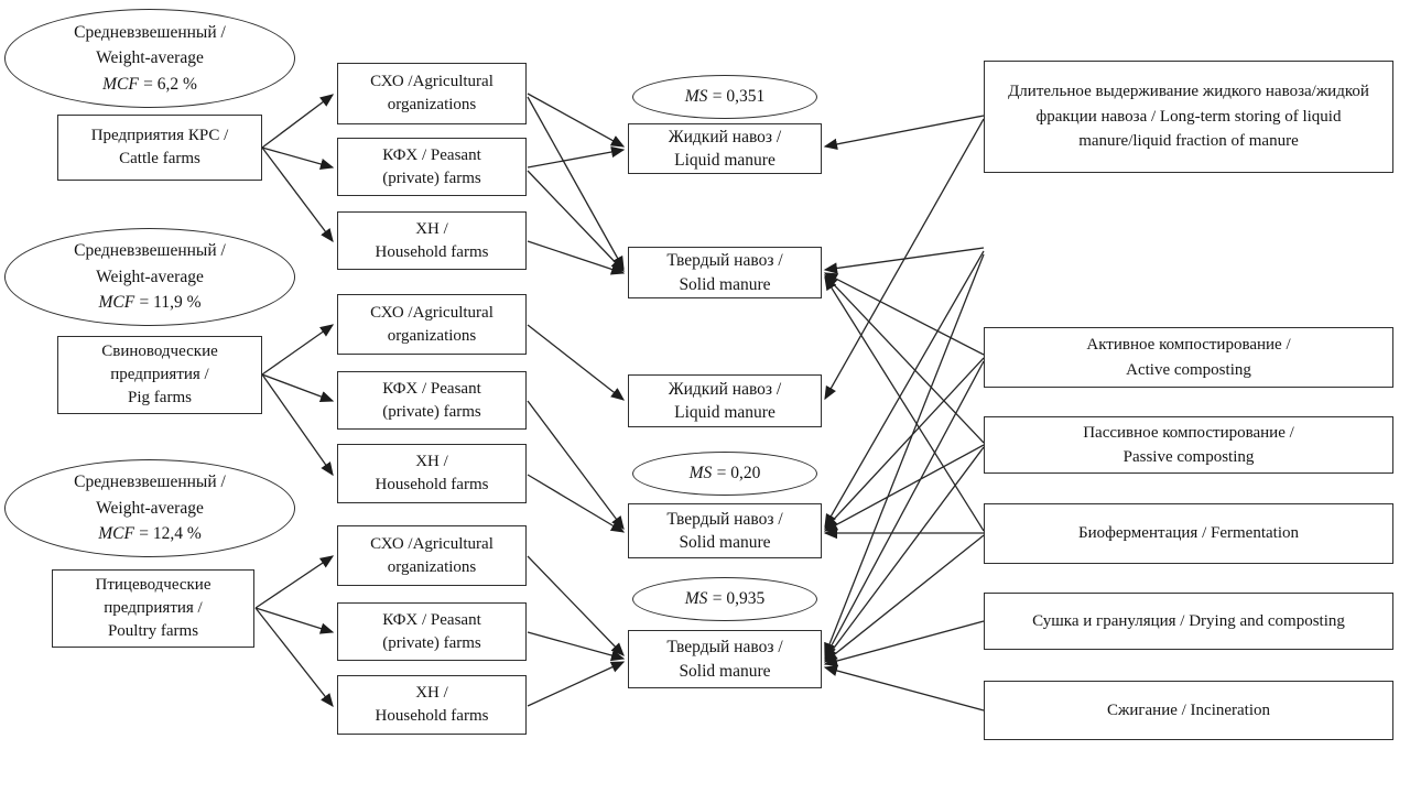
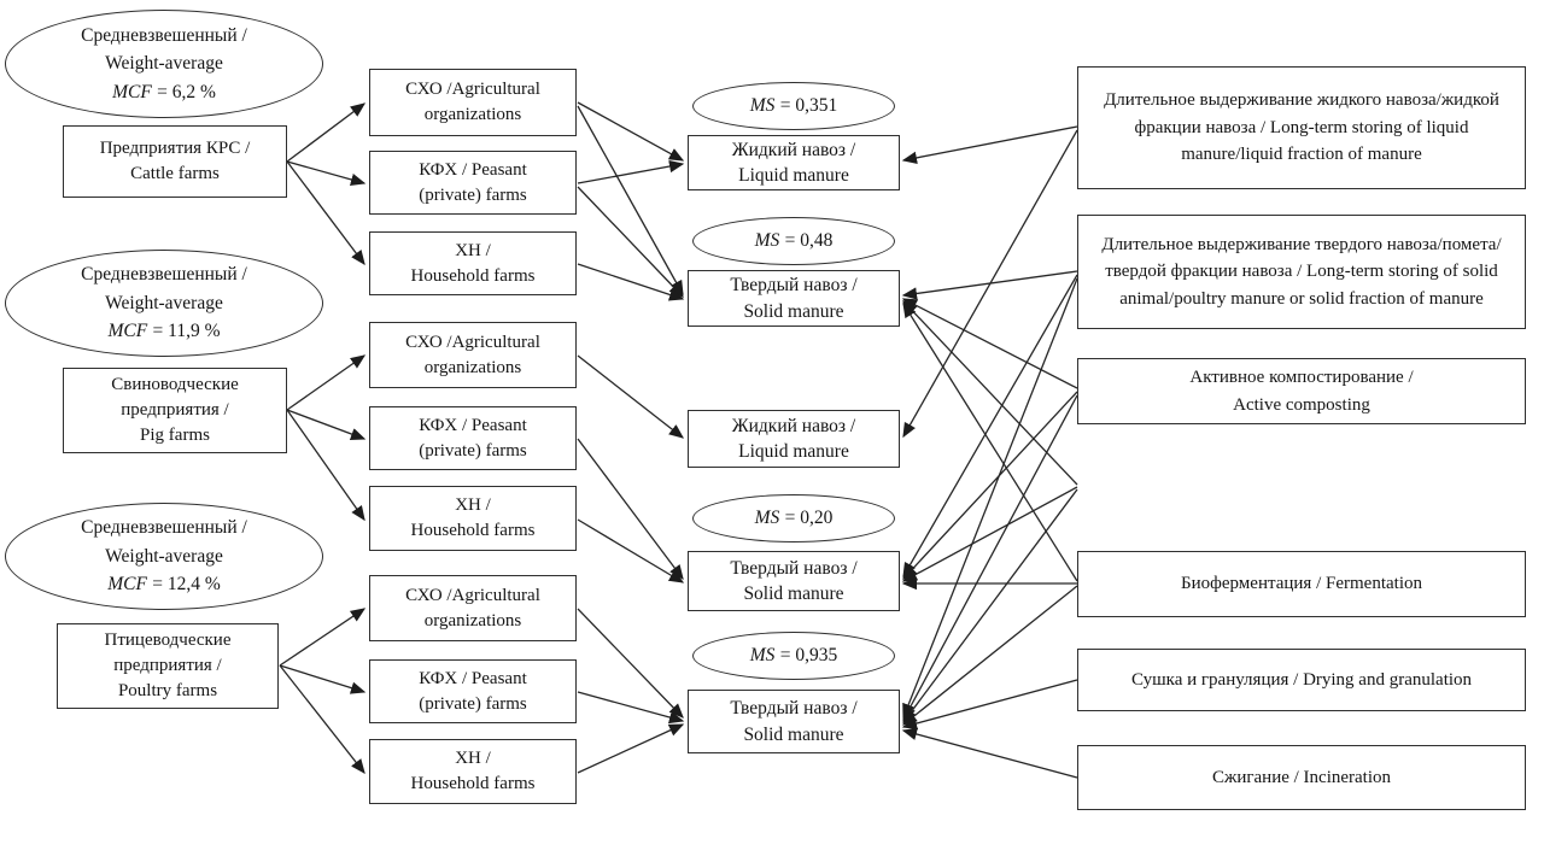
  Средневзвешенный /
  Weight-average
  MCF = 6,2 %
  Предприятия КРС /
  Cattle farms
  Средневзвешенный /
  Weight-average
  MCF = 11,9 %
  Свиноводческие
  предприятия /
  Pig farms
  Средневзвешенный /
  Weight-average
  MCF = 12,4 %
  Птицеводческие
  предприятия /
  Poultry farms
  СХО /Agricultural
  organizations
  КФХ / Peasant
  (private) farms
  ХН /
  Household farms
  СХО /Agricultural
  organizations
  КФХ / Peasant
  (private) farms
  ХН /
  Household farms
  СХО /Agricultural
  organizations
  КФХ / Peasant
  (private) farms
  ХН /
  Household farms
  MS = 0,351
  Жидкий навоз /
  Liquid manure
+ MS = 0,48
  Твердый навоз /
  Solid manure
  Жидкий навоз /
  Liquid manure
  MS = 0,20
  Твердый навоз /
  Solid manure
  MS = 0,935
  Твердый навоз /
  Solid manure
  Длительное выдерживание жидкого навоза/жидкой фракции навоза / Long-term storing of liquid manure/liquid fraction of manure
+ Длительное выдерживание твердого навоза/помета/твердой фракции навоза / Long-term storing of solid animal/poultry manure or solid fraction of manure
  Активное компостирование /
  Active composting
- Пассивное компостирование /
- Passive composting
  Биоферментация / Fermentation
- Сушка и грануляция / Drying and composting
+ Сушка и грануляция / Drying and granulation
  Сжигание / Incineration
